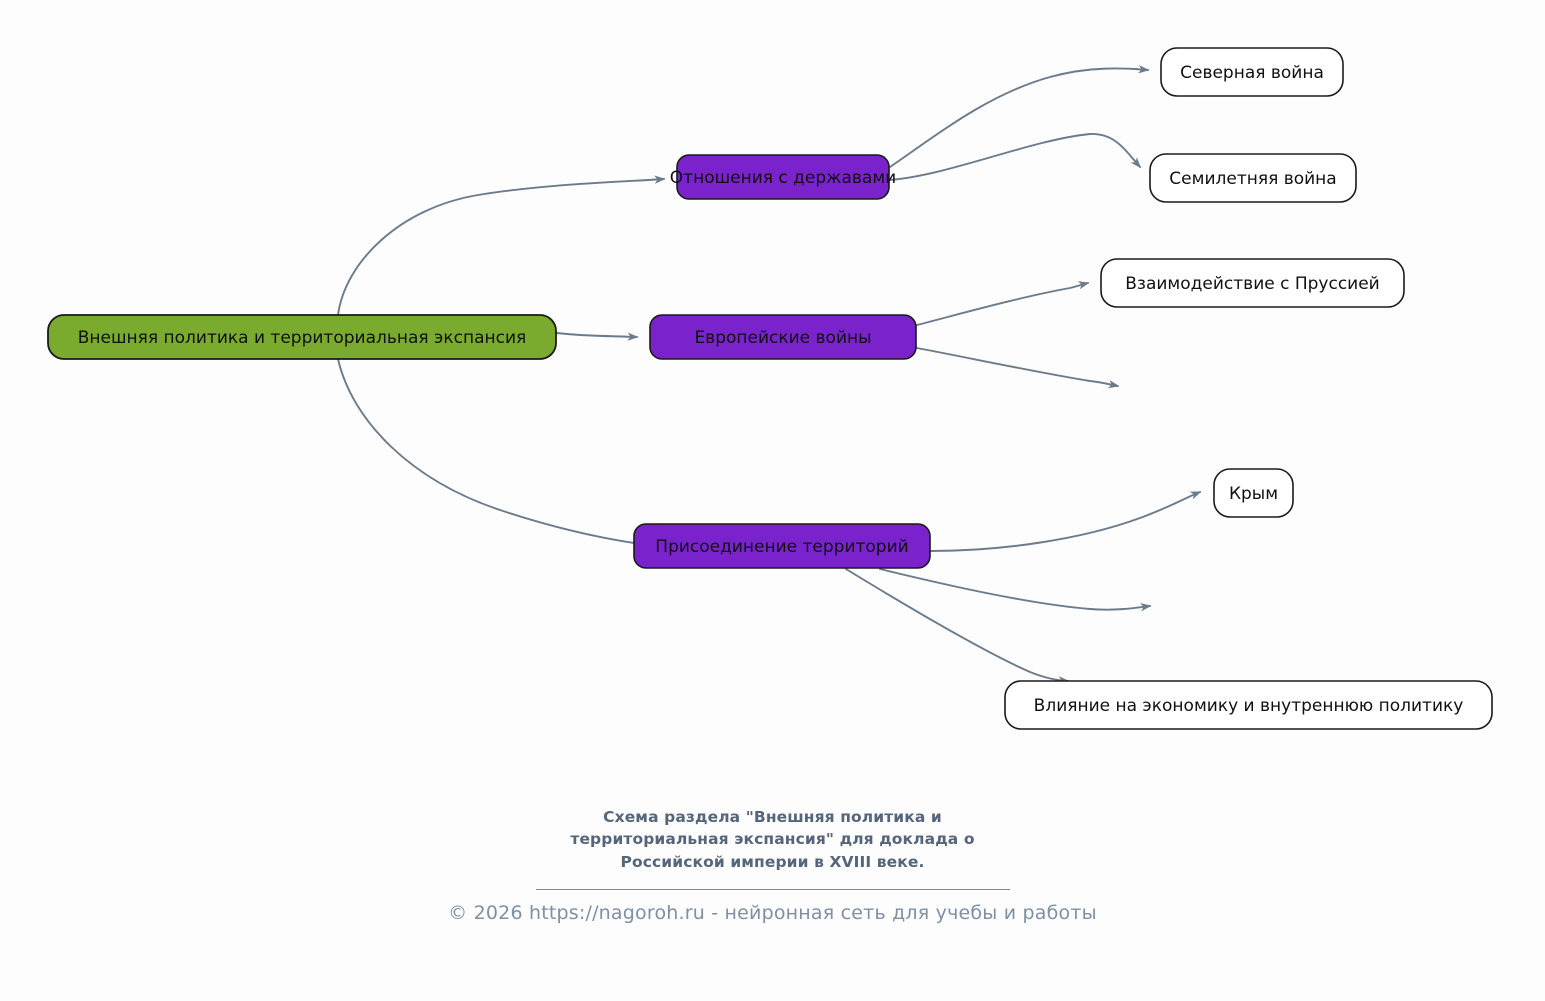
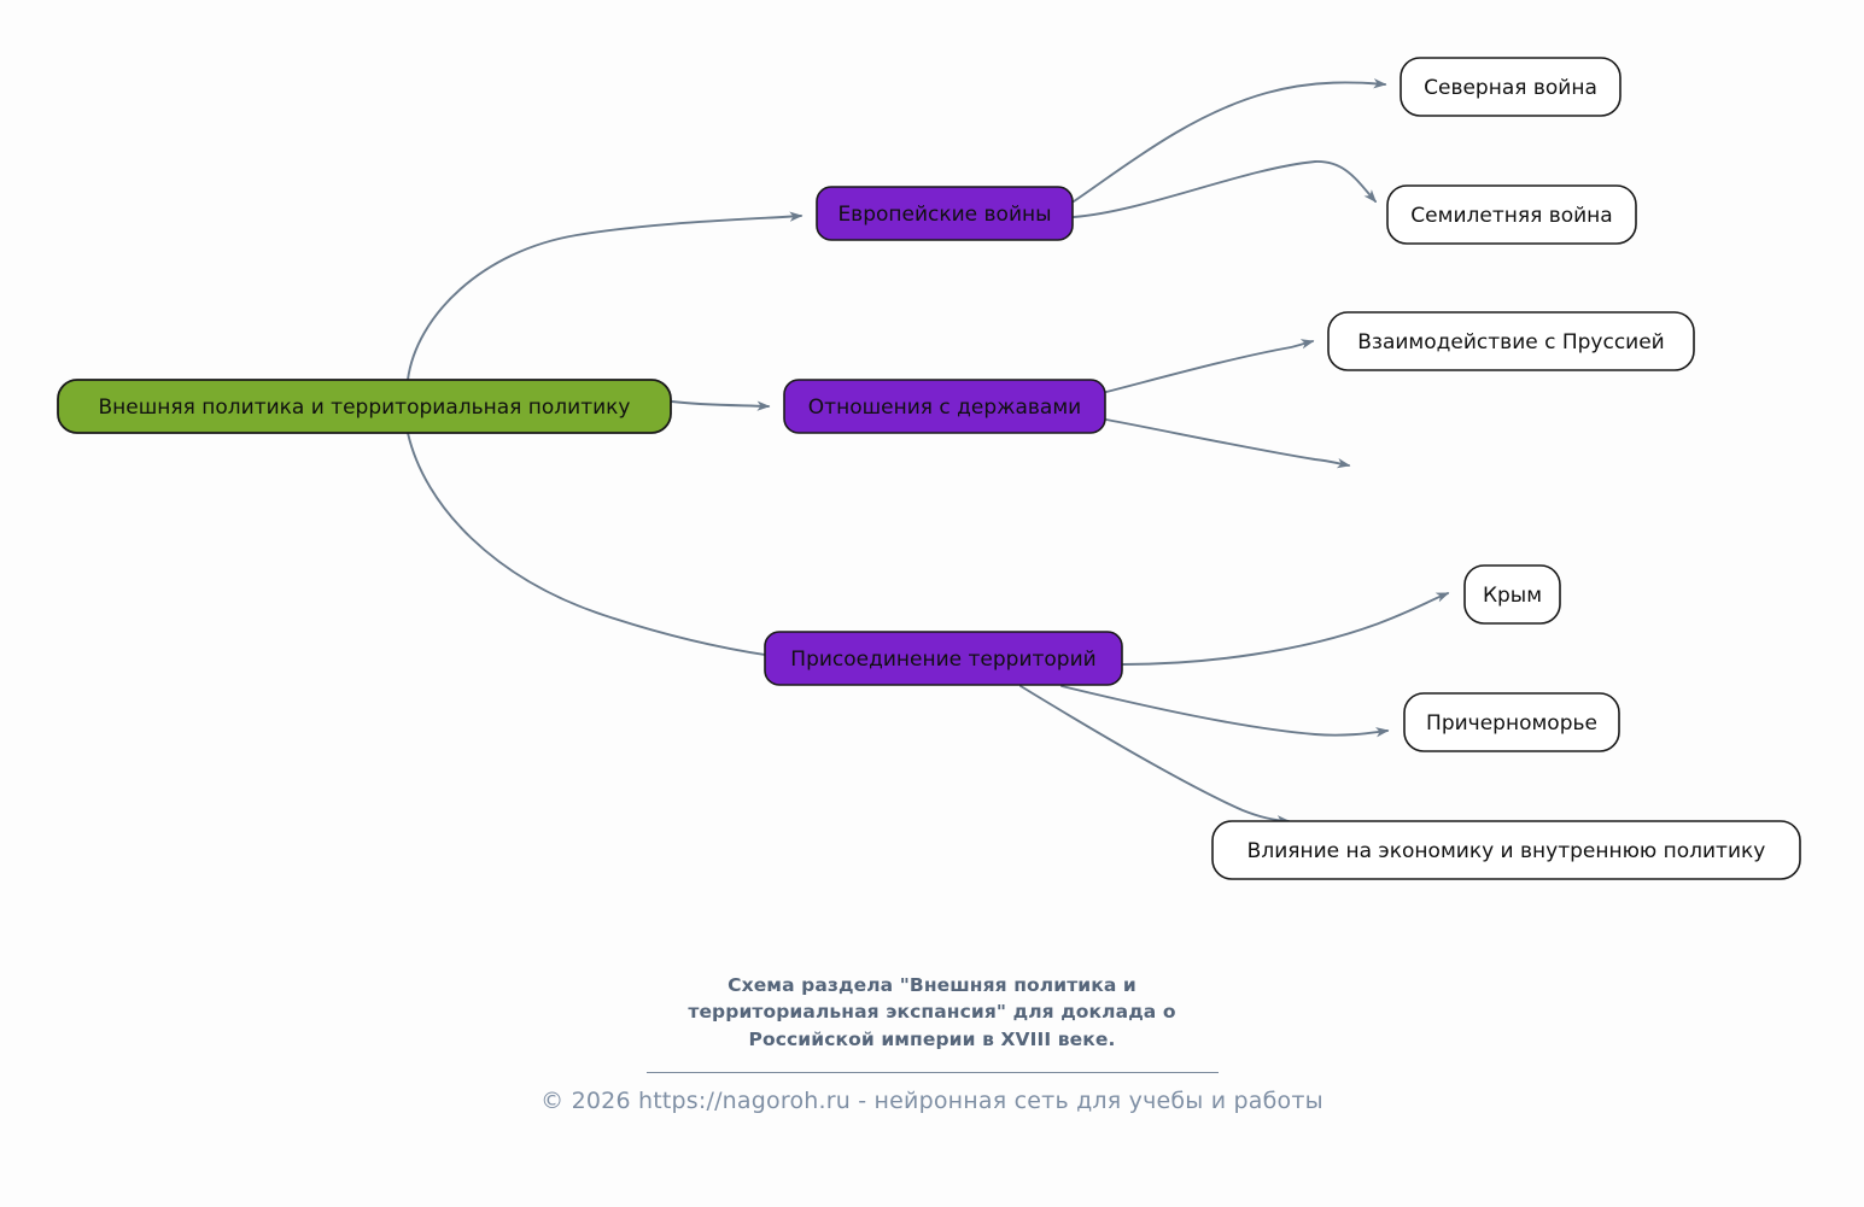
- Отношения с державами
+ Европейские войны
  Северная война
  Семилетняя война
- Европейские войны
+ Отношения с державами
  Взаимодействие с Пруссией
  Присоединение территорий
  Крым
+ Причерноморье
  Влияние на экономику и внутреннюю политику
- Внешняя политика и территориальная экспансия
+ Внешняя политика и территориальная политику
  Схема раздела "Внешняя политика и
  территориальная экспансия" для доклада о
  Российской империи в XVIII веке.
  © 2026 https://nagoroh.ru - нейронная сеть для учебы и работы
